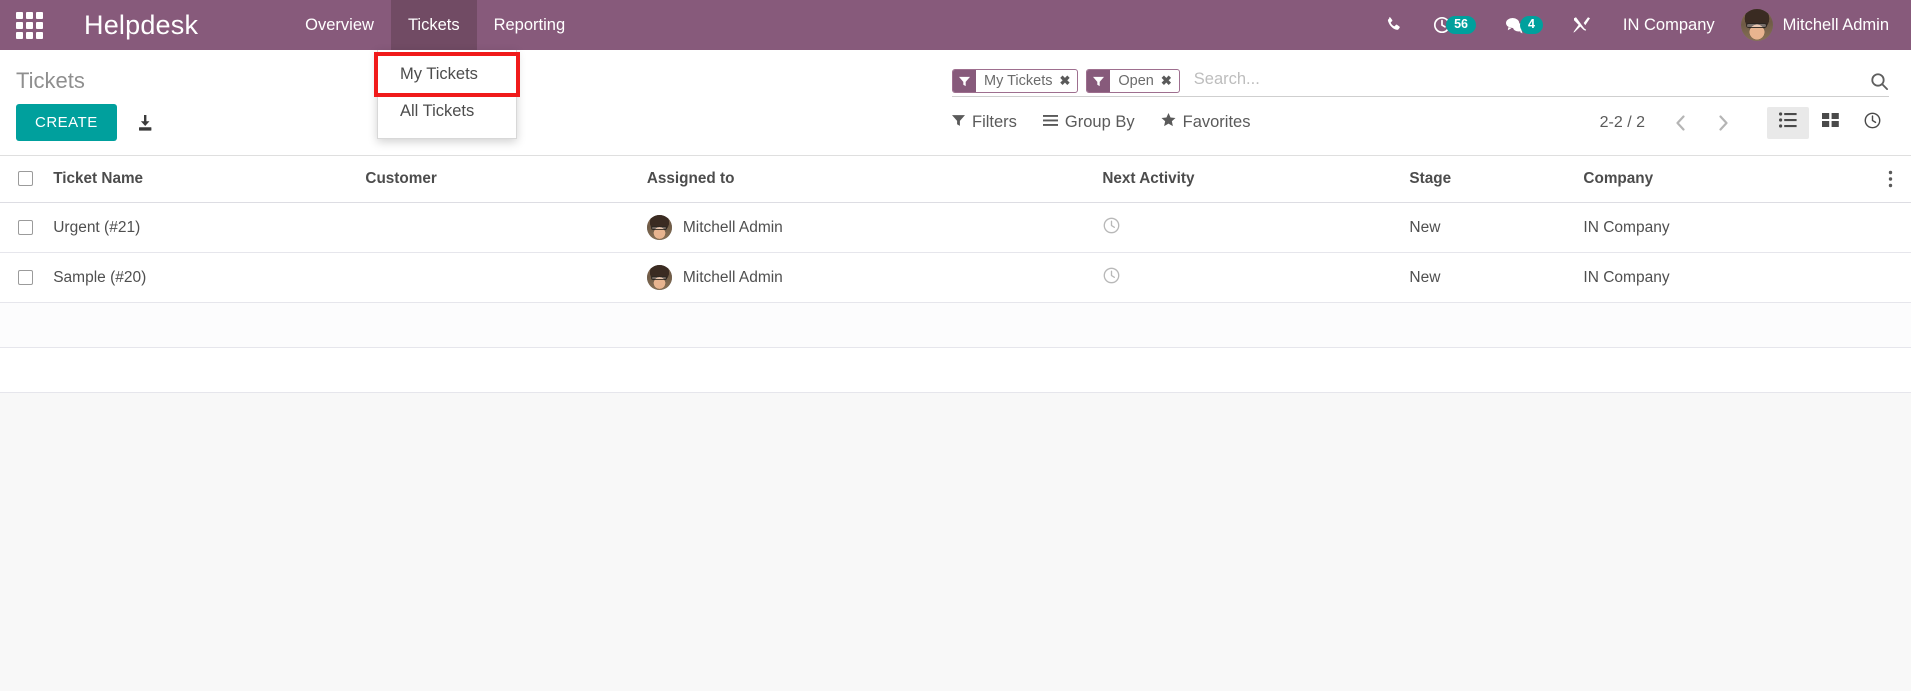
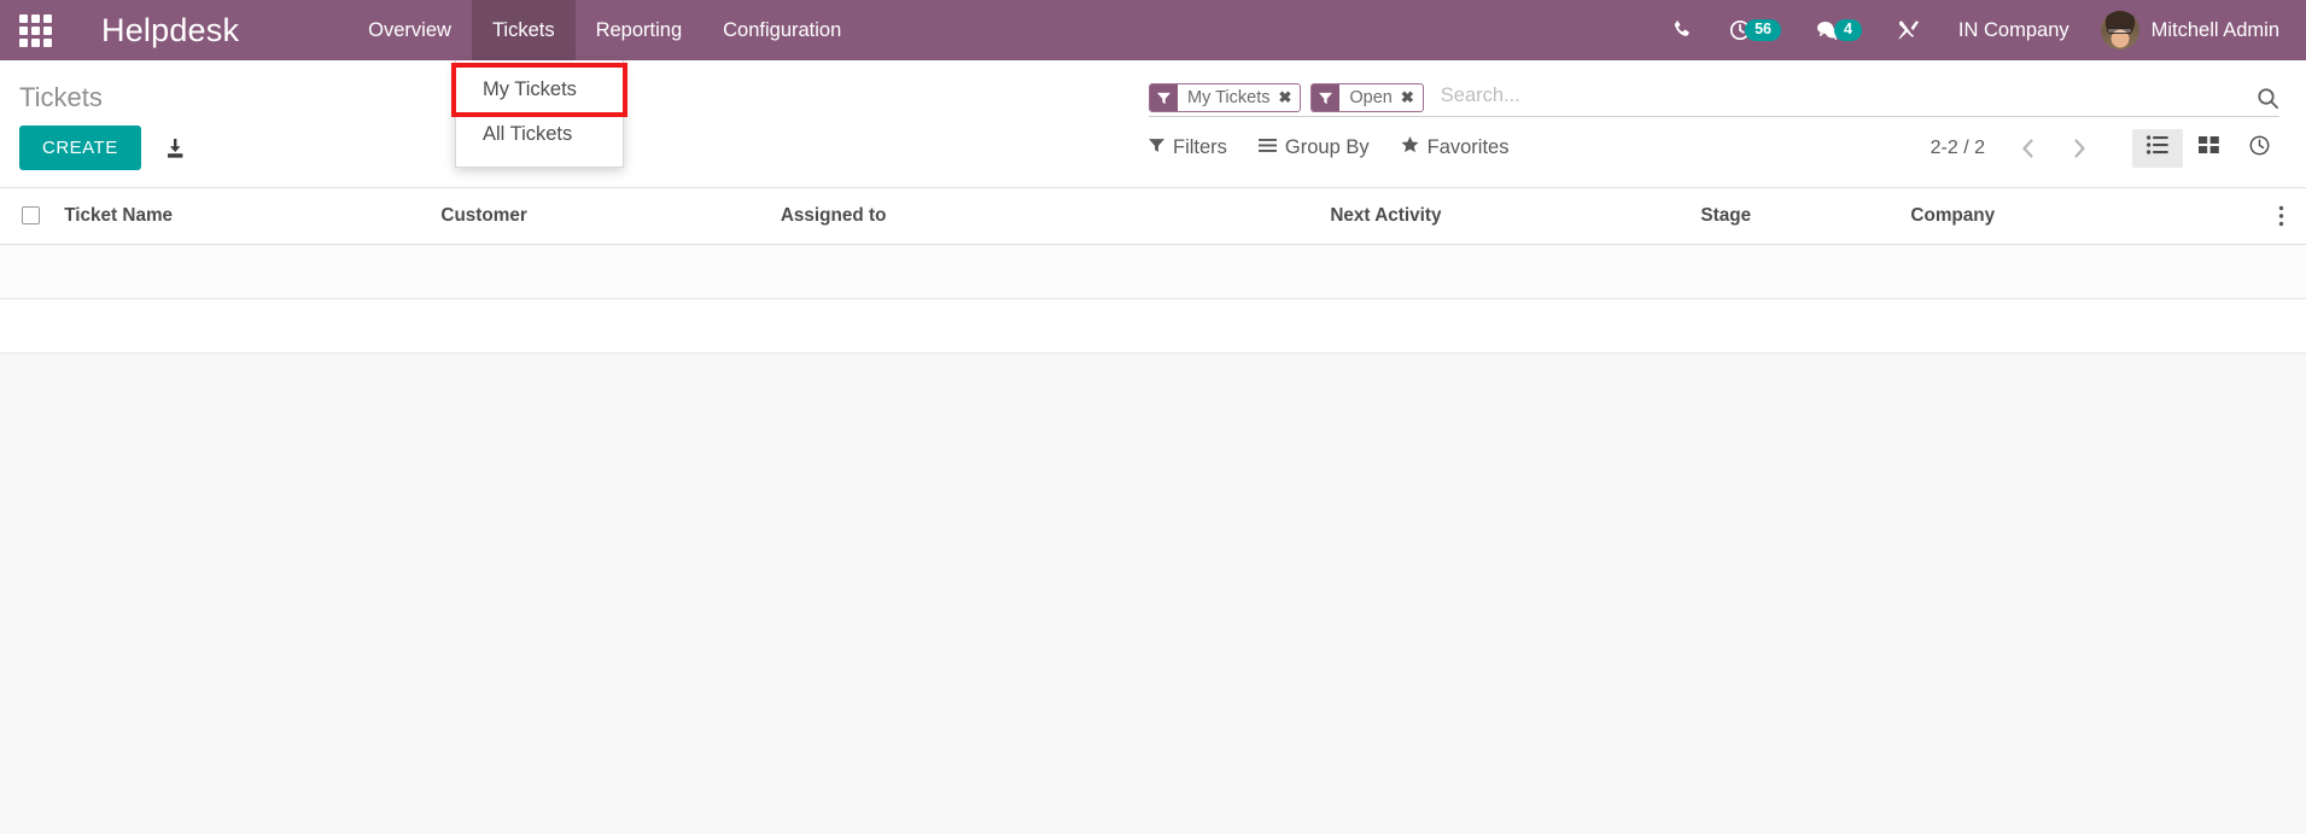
  Helpdesk
  Overview
  Tickets
  Reporting
+ Configuration
  56
  4
  IN Company
  Mitchell Admin
  My Tickets
  All Tickets
  Tickets
  My Tickets
  ✖
  Open
  ✖
  Search...
  CREATE
  Filters
  Group By
  Favorites
  2-2 / 2
  	Ticket Name	Customer	Assigned to	Next Activity	Stage	Company
- 	Urgent (#21)		Mitchell Admin		New	IN Company
- 	Sample (#20)		Mitchell Admin		New	IN Company
